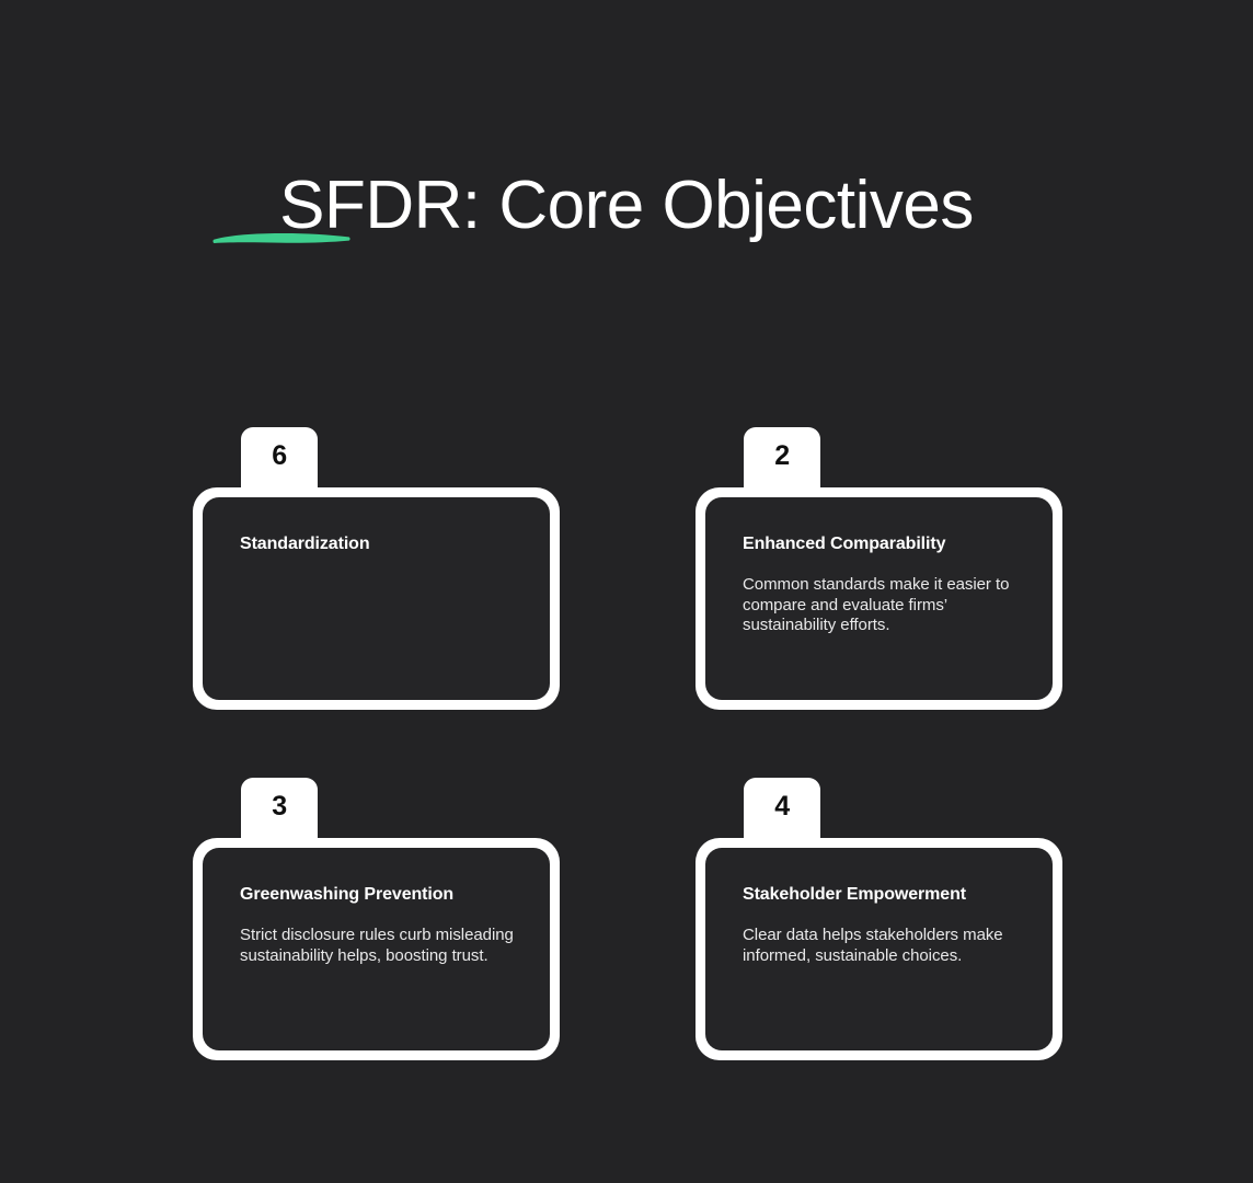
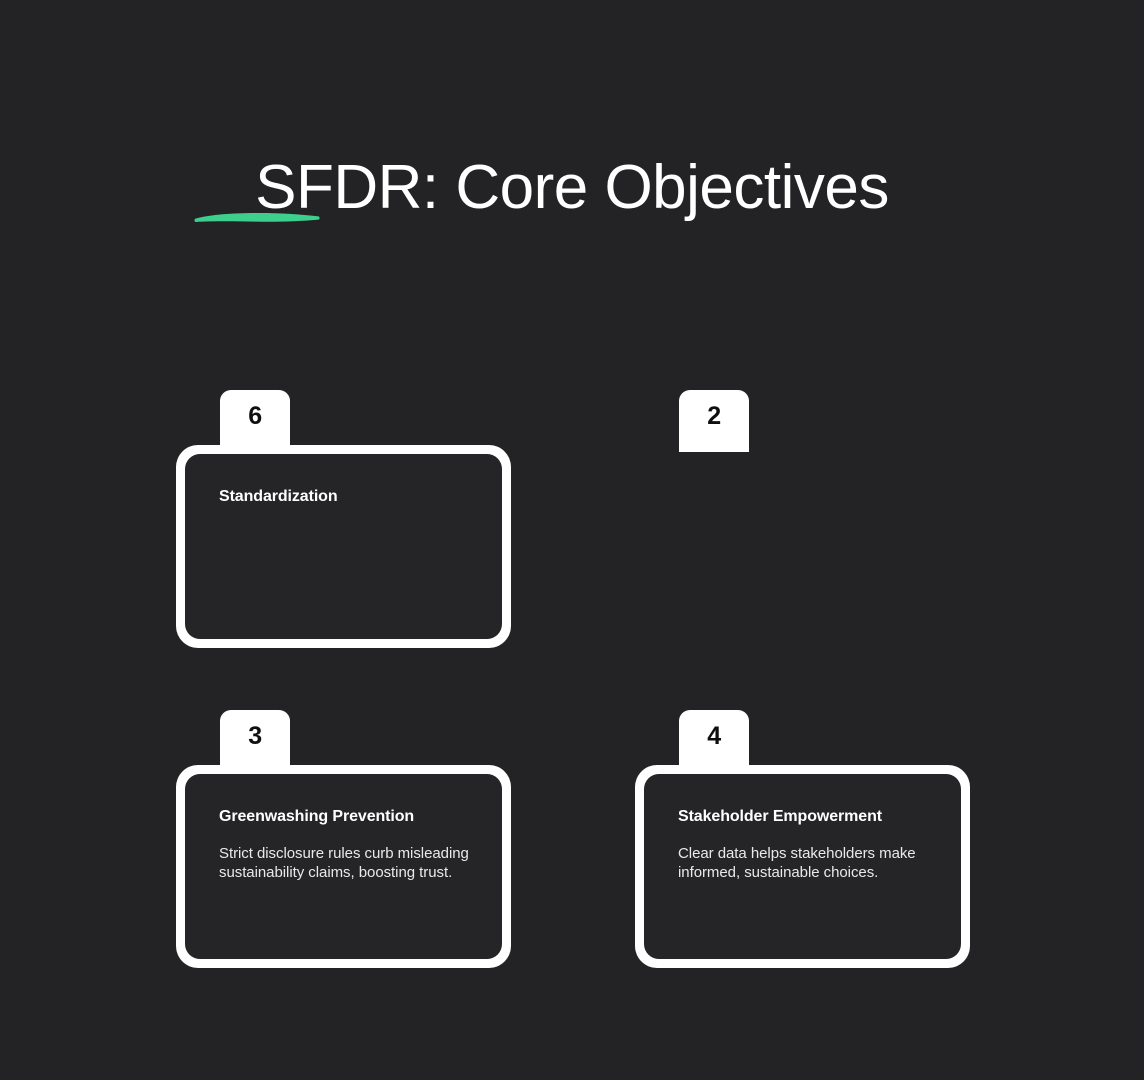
  SFDR: Core Objectives
  6
  Standardization
  2
- Enhanced Comparability
- Common standards make it easier to compare and evaluate firms’ sustainability efforts.
  3
  Greenwashing Prevention
- Strict disclosure rules curb misleading sustainability helps, boosting trust.
+ Strict disclosure rules curb misleading sustainability claims, boosting trust.
  4
  Stakeholder Empowerment
  Clear data helps stakeholders make informed, sustainable choices.
